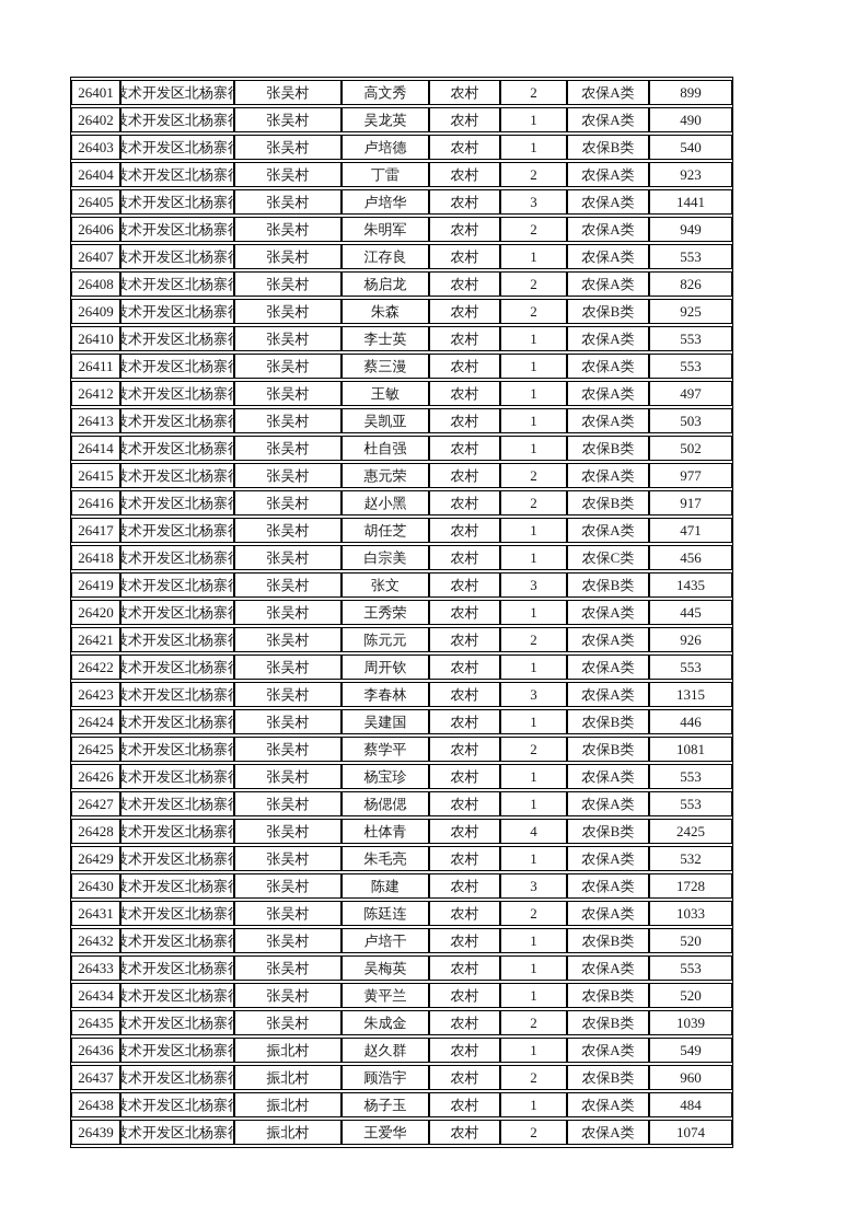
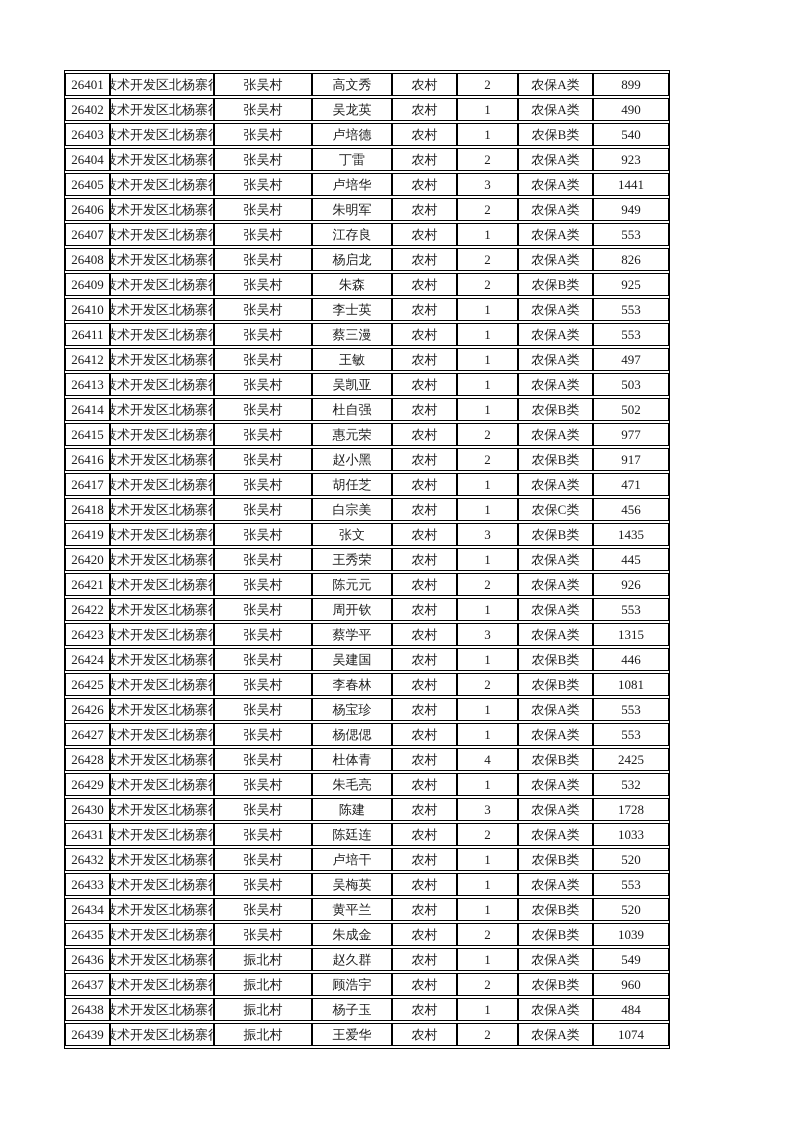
  26401	技术开发区北杨寨	张吴村	高文秀	农村	2	农保A类	899
  26402	技术开发区北杨寨	张吴村	吴龙英	农村	1	农保A类	490
  26403	技术开发区北杨寨	张吴村	卢培德	农村	1	农保B类	540
  26404	技术开发区北杨寨	张吴村	丁雷	农村	2	农保A类	923
  26405	技术开发区北杨寨	张吴村	卢培华	农村	3	农保A类	1441
  26406	技术开发区北杨寨	张吴村	朱明军	农村	2	农保A类	949
  26407	技术开发区北杨寨	张吴村	江存良	农村	1	农保A类	553
  26408	技术开发区北杨寨	张吴村	杨启龙	农村	2	农保A类	826
  26409	技术开发区北杨寨	张吴村	朱森	农村	2	农保B类	925
  26410	技术开发区北杨寨	张吴村	李士英	农村	1	农保A类	553
  26411	技术开发区北杨寨	张吴村	蔡三漫	农村	1	农保A类	553
  26412	技术开发区北杨寨	张吴村	王敏	农村	1	农保A类	497
  26413	技术开发区北杨寨	张吴村	吴凯亚	农村	1	农保A类	503
  26414	技术开发区北杨寨	张吴村	杜自强	农村	1	农保B类	502
  26415	技术开发区北杨寨	张吴村	惠元荣	农村	2	农保A类	977
  26416	技术开发区北杨寨	张吴村	赵小黑	农村	2	农保B类	917
  26417	技术开发区北杨寨	张吴村	胡任芝	农村	1	农保A类	471
  26418	技术开发区北杨寨	张吴村	白宗美	农村	1	农保C类	456
  26419	技术开发区北杨寨	张吴村	张文	农村	3	农保B类	1435
  26420	技术开发区北杨寨	张吴村	王秀荣	农村	1	农保A类	445
  26421	技术开发区北杨寨	张吴村	陈元元	农村	2	农保A类	926
  26422	技术开发区北杨寨	张吴村	周开钦	农村	1	农保A类	553
- 26423	技术开发区北杨寨	张吴村	李春林	农村	3	农保A类	1315
+ 26423	技术开发区北杨寨	张吴村	蔡学平	农村	3	农保A类	1315
  26424	技术开发区北杨寨	张吴村	吴建国	农村	1	农保B类	446
- 26425	技术开发区北杨寨	张吴村	蔡学平	农村	2	农保B类	1081
+ 26425	技术开发区北杨寨	张吴村	李春林	农村	2	农保B类	1081
  26426	技术开发区北杨寨	张吴村	杨宝珍	农村	1	农保A类	553
  26427	技术开发区北杨寨	张吴村	杨偲偲	农村	1	农保A类	553
  26428	技术开发区北杨寨	张吴村	杜体青	农村	4	农保B类	2425
  26429	技术开发区北杨寨	张吴村	朱毛亮	农村	1	农保A类	532
  26430	技术开发区北杨寨	张吴村	陈建	农村	3	农保A类	1728
  26431	技术开发区北杨寨	张吴村	陈廷连	农村	2	农保A类	1033
  26432	技术开发区北杨寨	张吴村	卢培干	农村	1	农保B类	520
  26433	技术开发区北杨寨	张吴村	吴梅英	农村	1	农保A类	553
  26434	技术开发区北杨寨	张吴村	黄平兰	农村	1	农保B类	520
  26435	技术开发区北杨寨	张吴村	朱成金	农村	2	农保B类	1039
  26436	技术开发区北杨寨	振北村	赵久群	农村	1	农保A类	549
  26437	技术开发区北杨寨	振北村	顾浩宇	农村	2	农保B类	960
  26438	技术开发区北杨寨	振北村	杨子玉	农村	1	农保A类	484
  26439	技术开发区北杨寨	振北村	王爱华	农村	2	农保A类	1074
